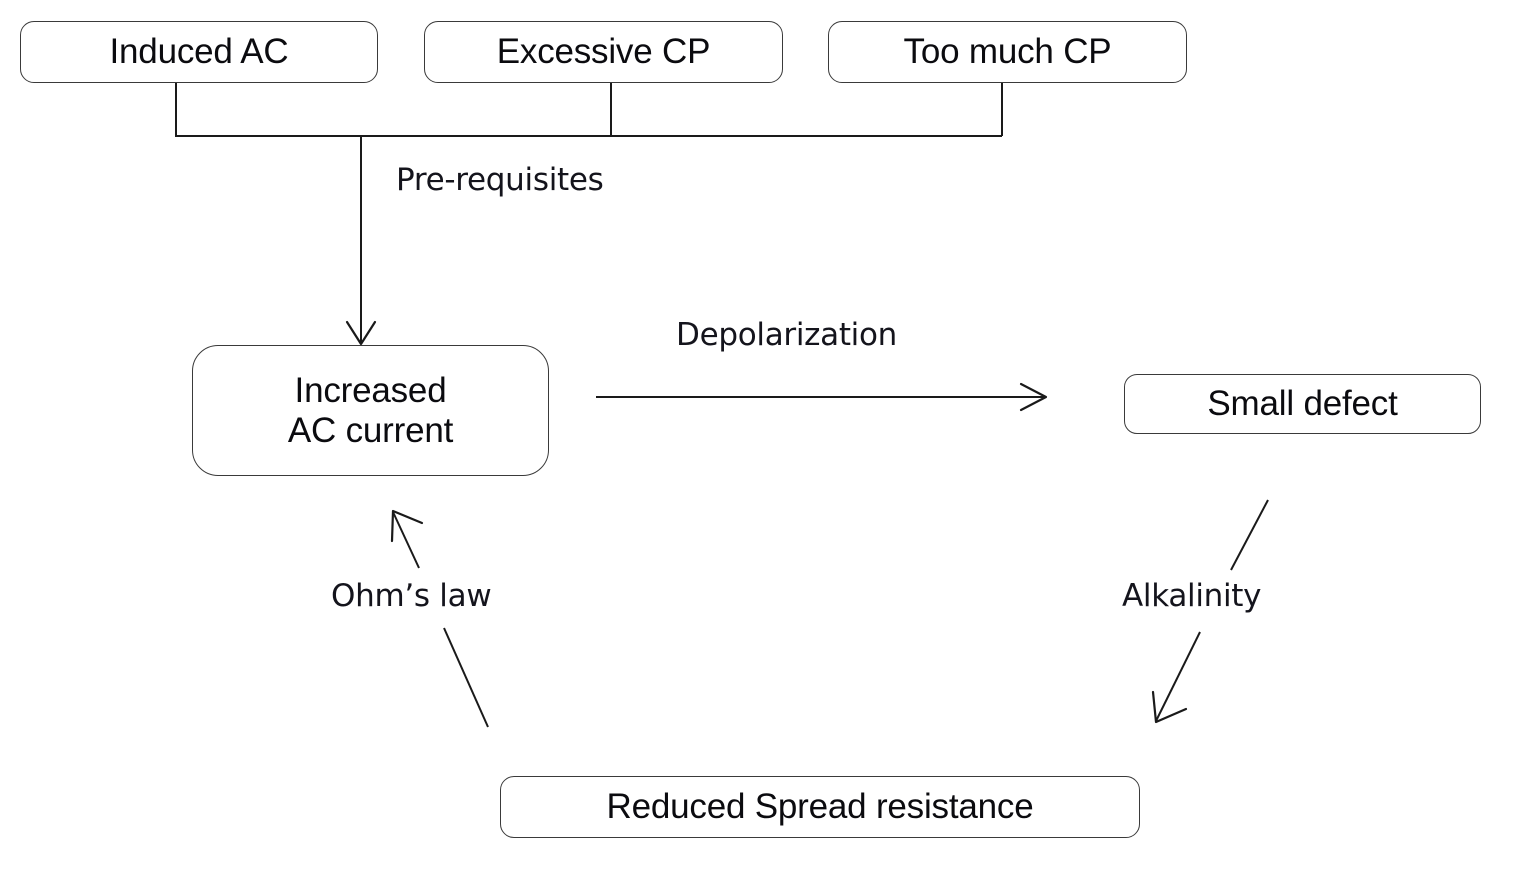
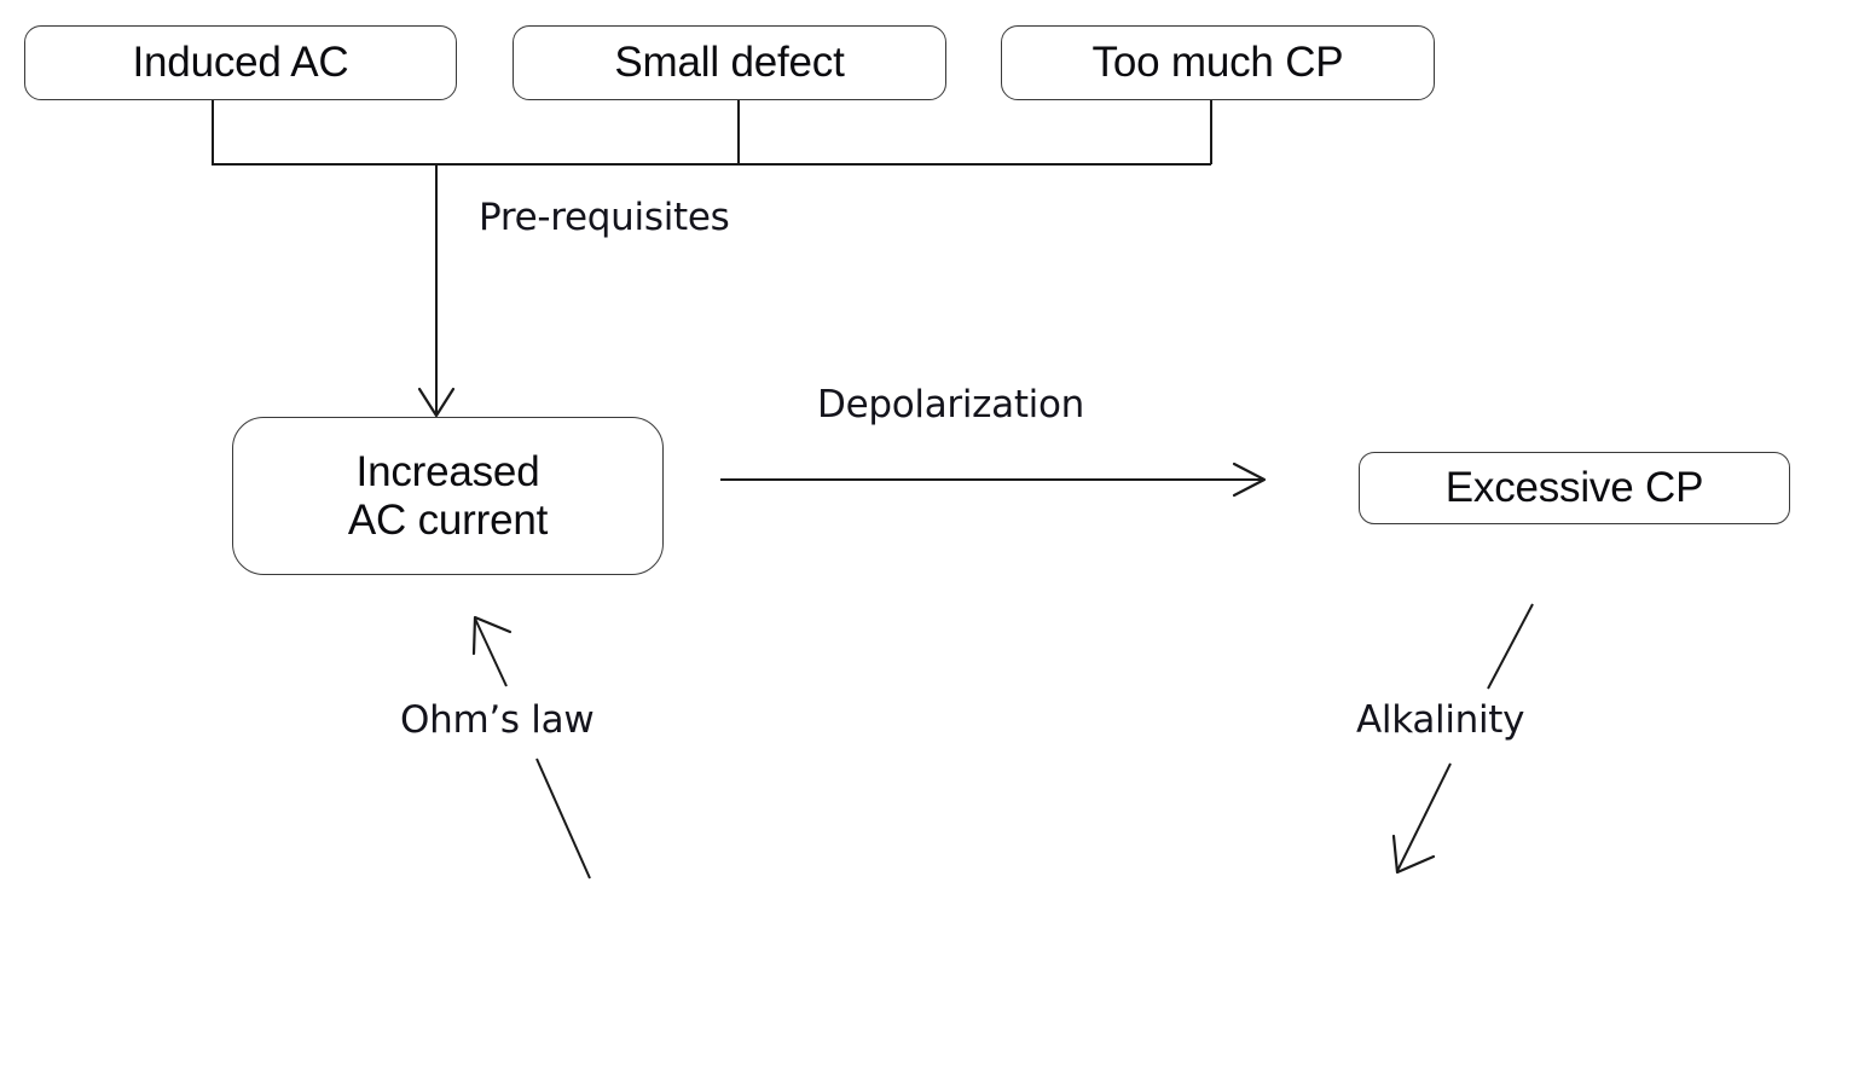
  Induced AC
- Excessive CP
+ Small defect
  Too much CP
  Increased
  AC current
- Small defect
+ Excessive CP
- Reduced Spread resistance
  Pre-requisites
  Depolarization
  Alkalinity
  Ohm’s law
